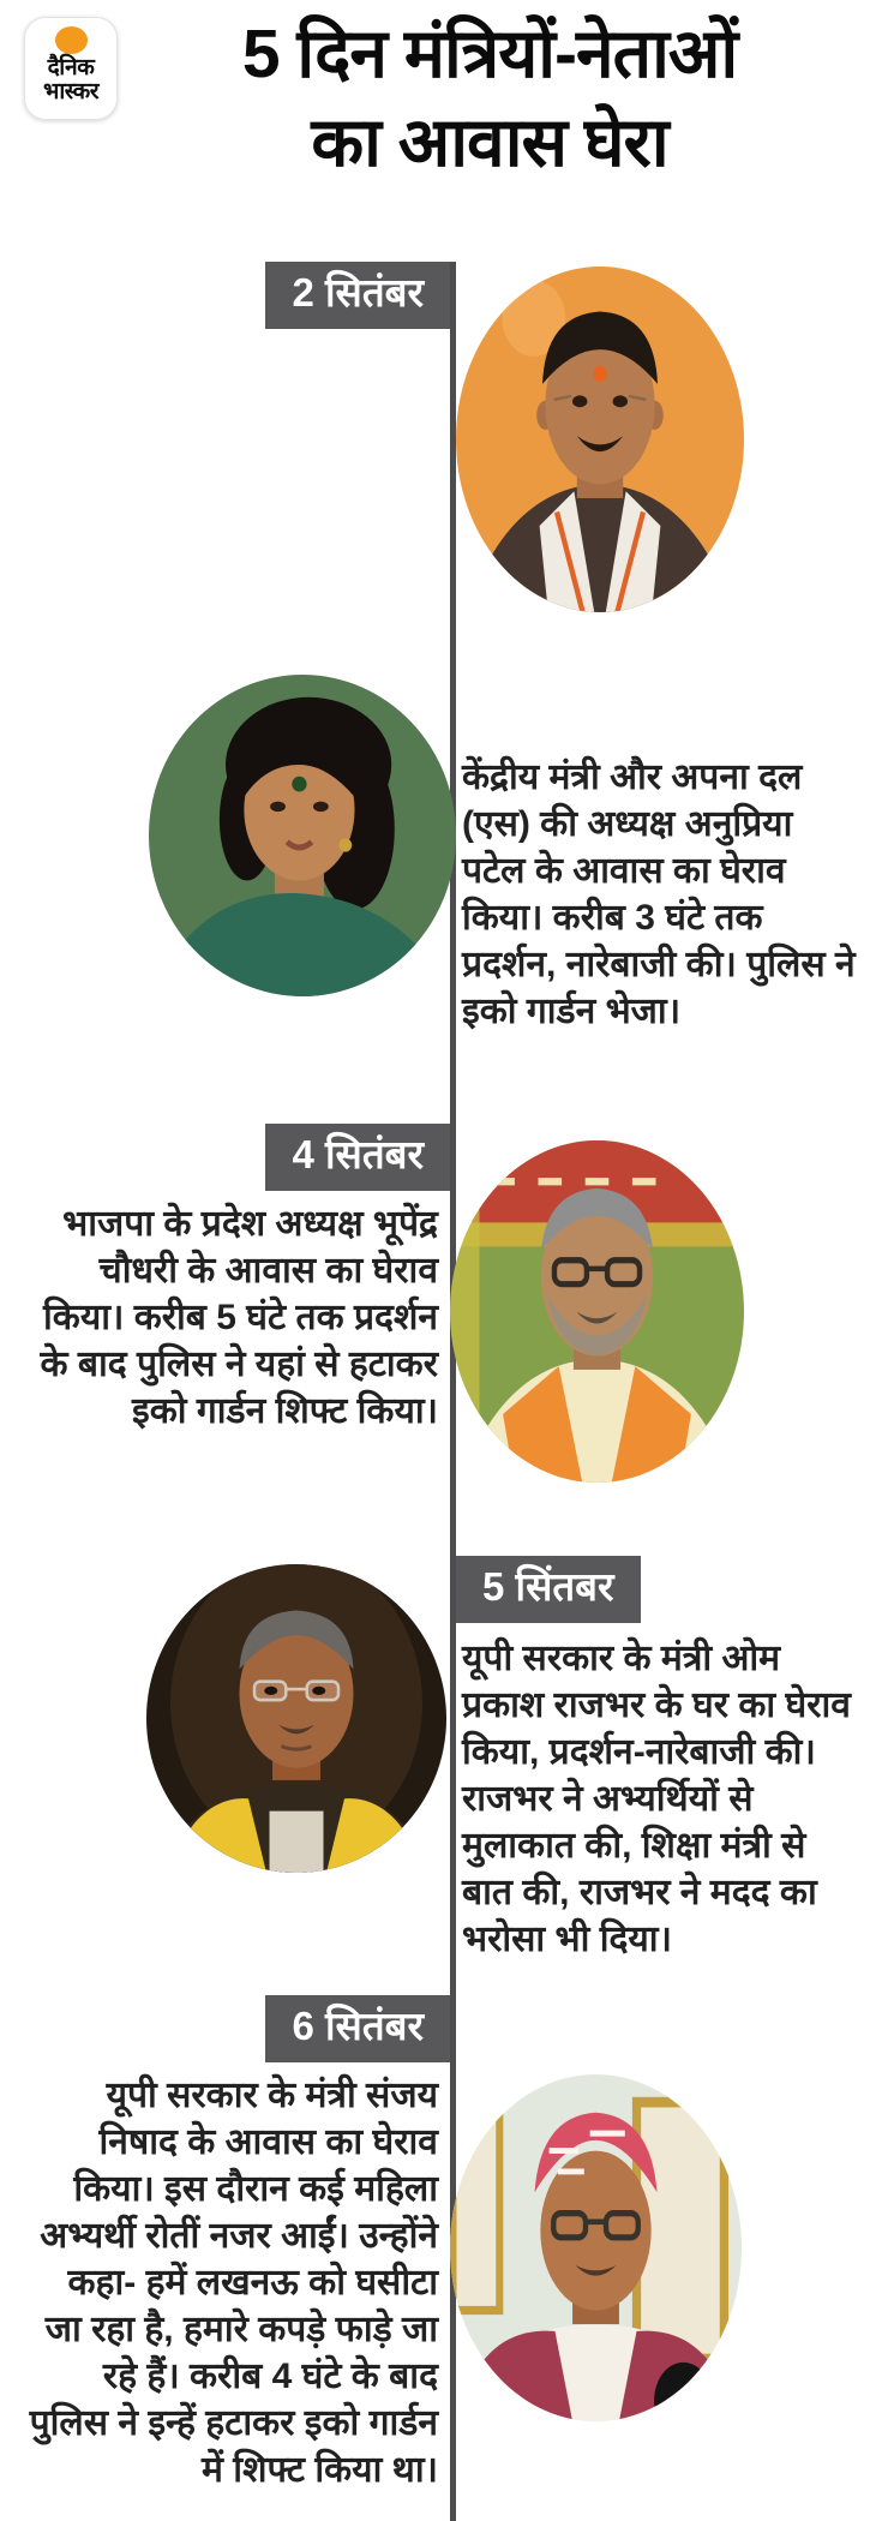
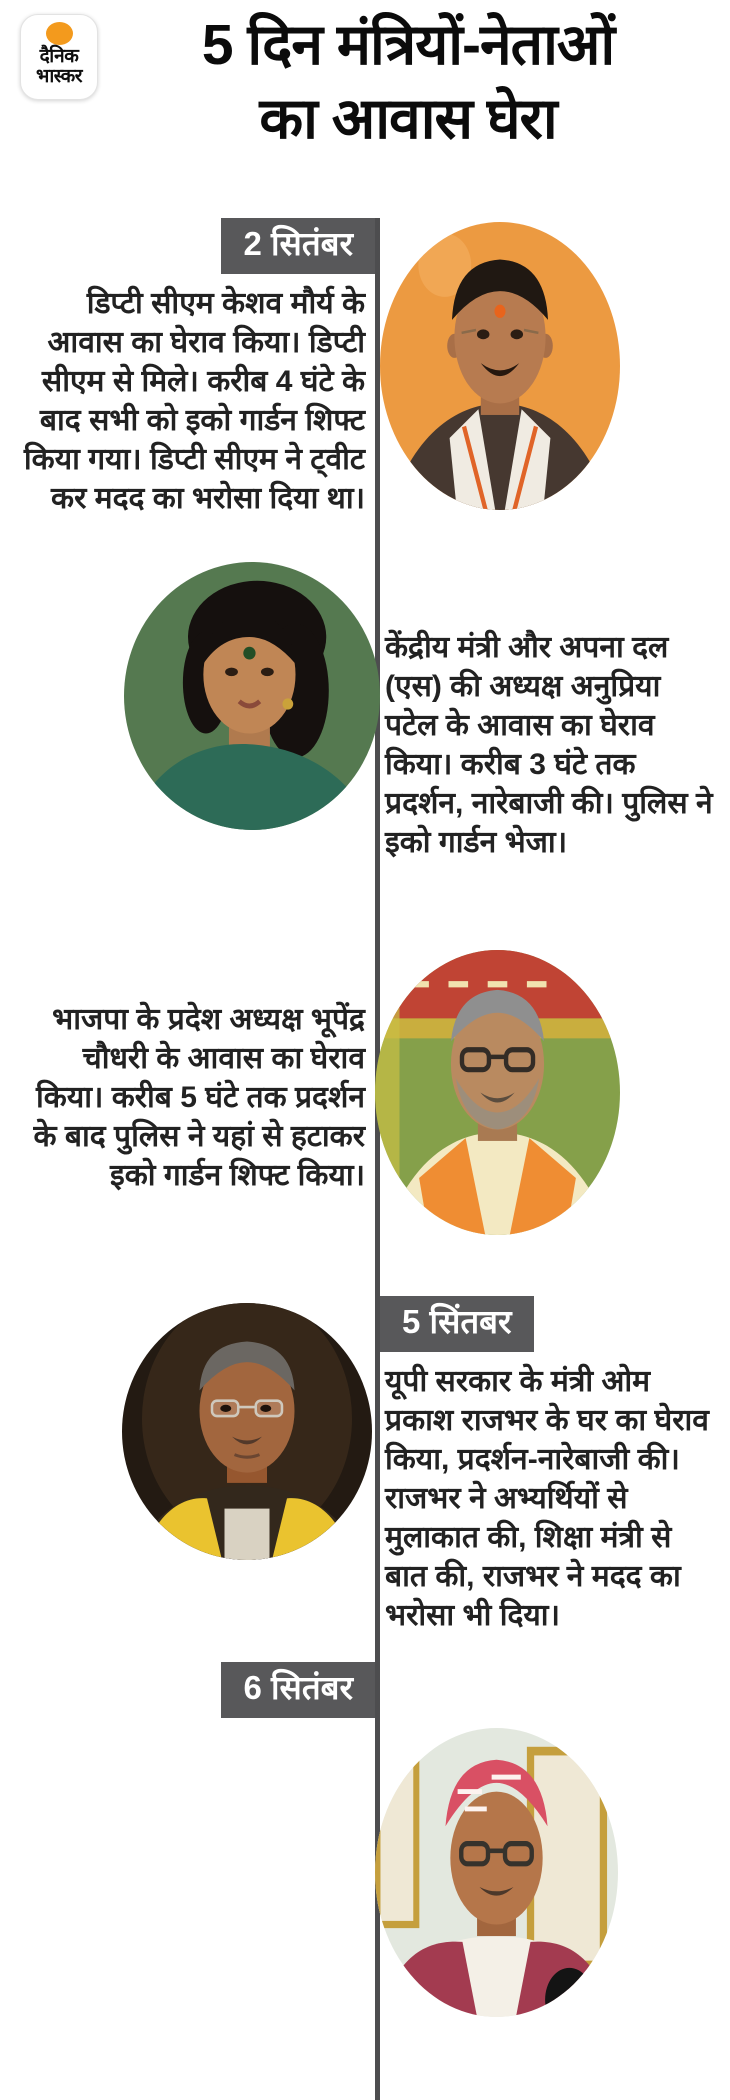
  दैनिक
  भास्कर
  5 दिन मंत्रियों-नेताओं
  का आवास घेरा
  2 सितंबर
+ डिप्टी सीएम केशव मौर्य के आवास का घेराव किया। डिप्टी सीएम से मिले। करीब 4 घंटे के बाद सभी को इको गार्डन शिफ्ट किया गया। डिप्टी सीएम ने ट्वीट कर मदद का भरोसा दिया था।
  केंद्रीय मंत्री और अपना दल (एस) की अध्यक्ष अनुप्रिया पटेल के आवास का घेराव किया। करीब 3 घंटे तक प्रदर्शन, नारेबाजी की। पुलिस ने इको गार्डन भेजा।
- 4 सितंबर
  भाजपा के प्रदेश अध्यक्ष भूपेंद्र चौधरी के आवास का घेराव किया। करीब 5 घंटे तक प्रदर्शन के बाद पुलिस ने यहां से हटाकर इको गार्डन शिफ्ट किया।
  5 सिंतबर
  यूपी सरकार के मंत्री ओम प्रकाश राजभर के घर का घेराव किया, प्रदर्शन-नारेबाजी की। राजभर ने अभ्यर्थियों से मुलाकात की, शिक्षा मंत्री से बात की, राजभर ने मदद का भरोसा भी दिया।
  6 सितंबर
- यूपी सरकार के मंत्री संजय निषाद के आवास का घेराव किया। इस दौरान कई महिला अभ्यर्थी रोतीं नजर आईं। उन्होंने कहा- हमें लखनऊ को घसीटा जा रहा है, हमारे कपड़े फाड़े जा रहे हैं। करीब 4 घंटे के बाद पुलिस ने इन्हें हटाकर इको गार्डन में शिफ्ट किया था।
